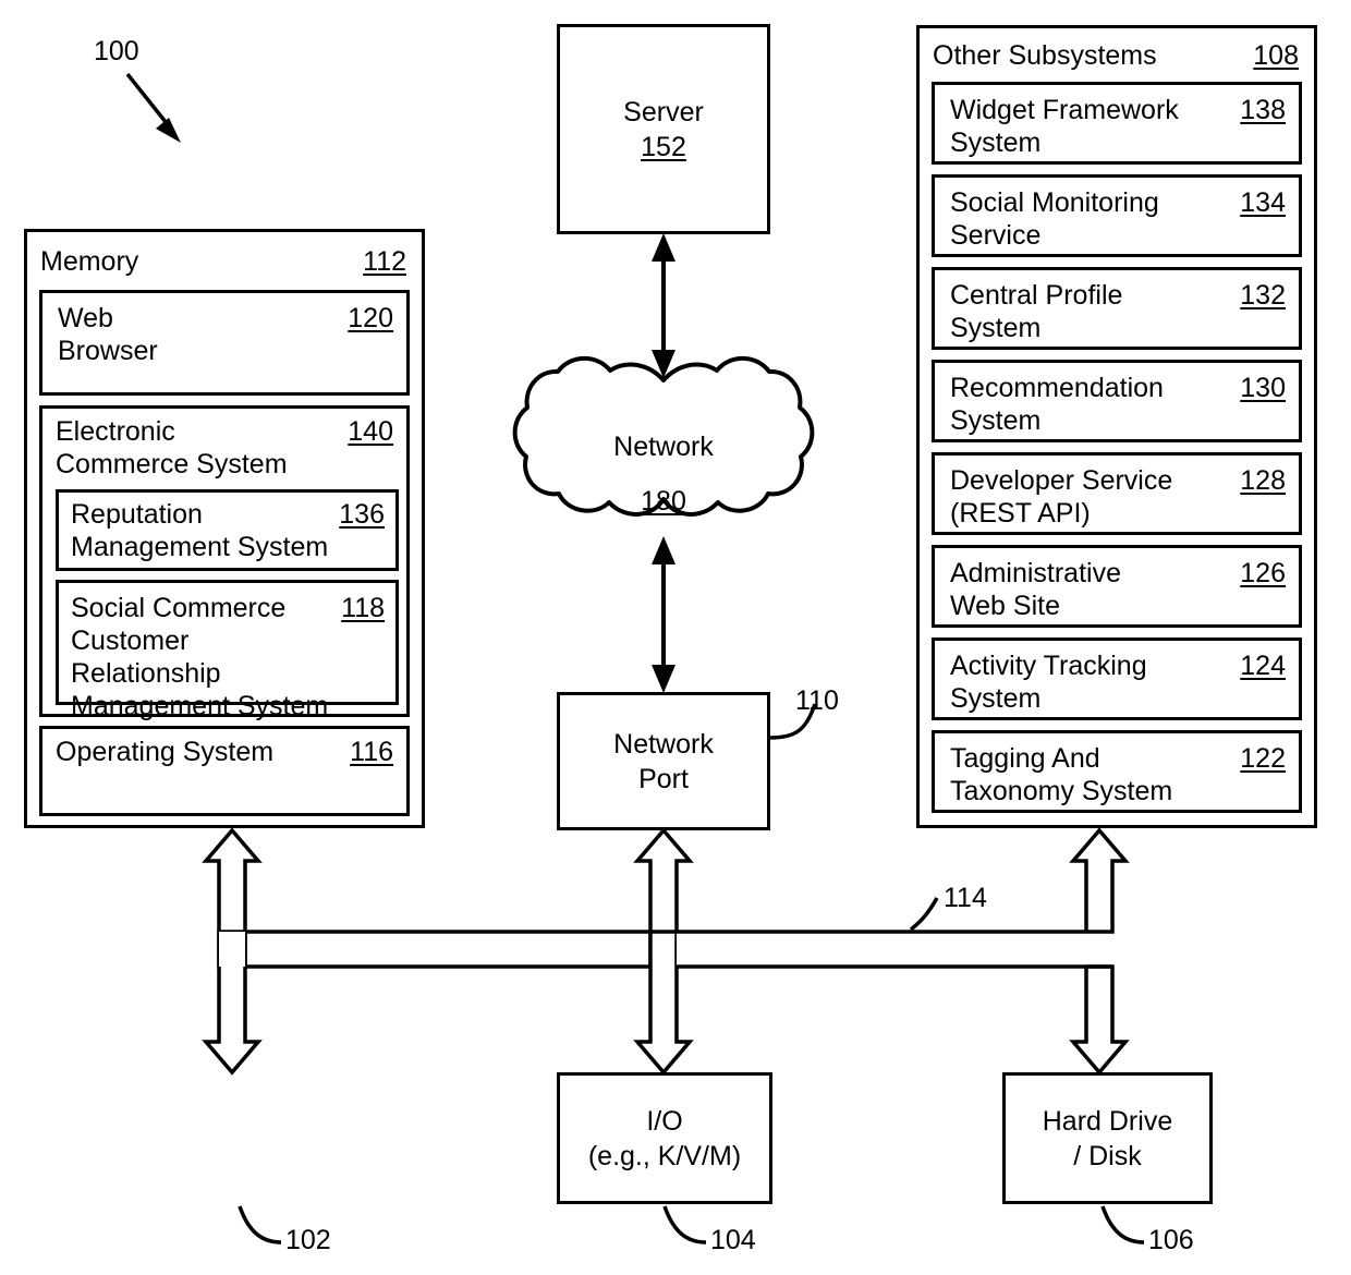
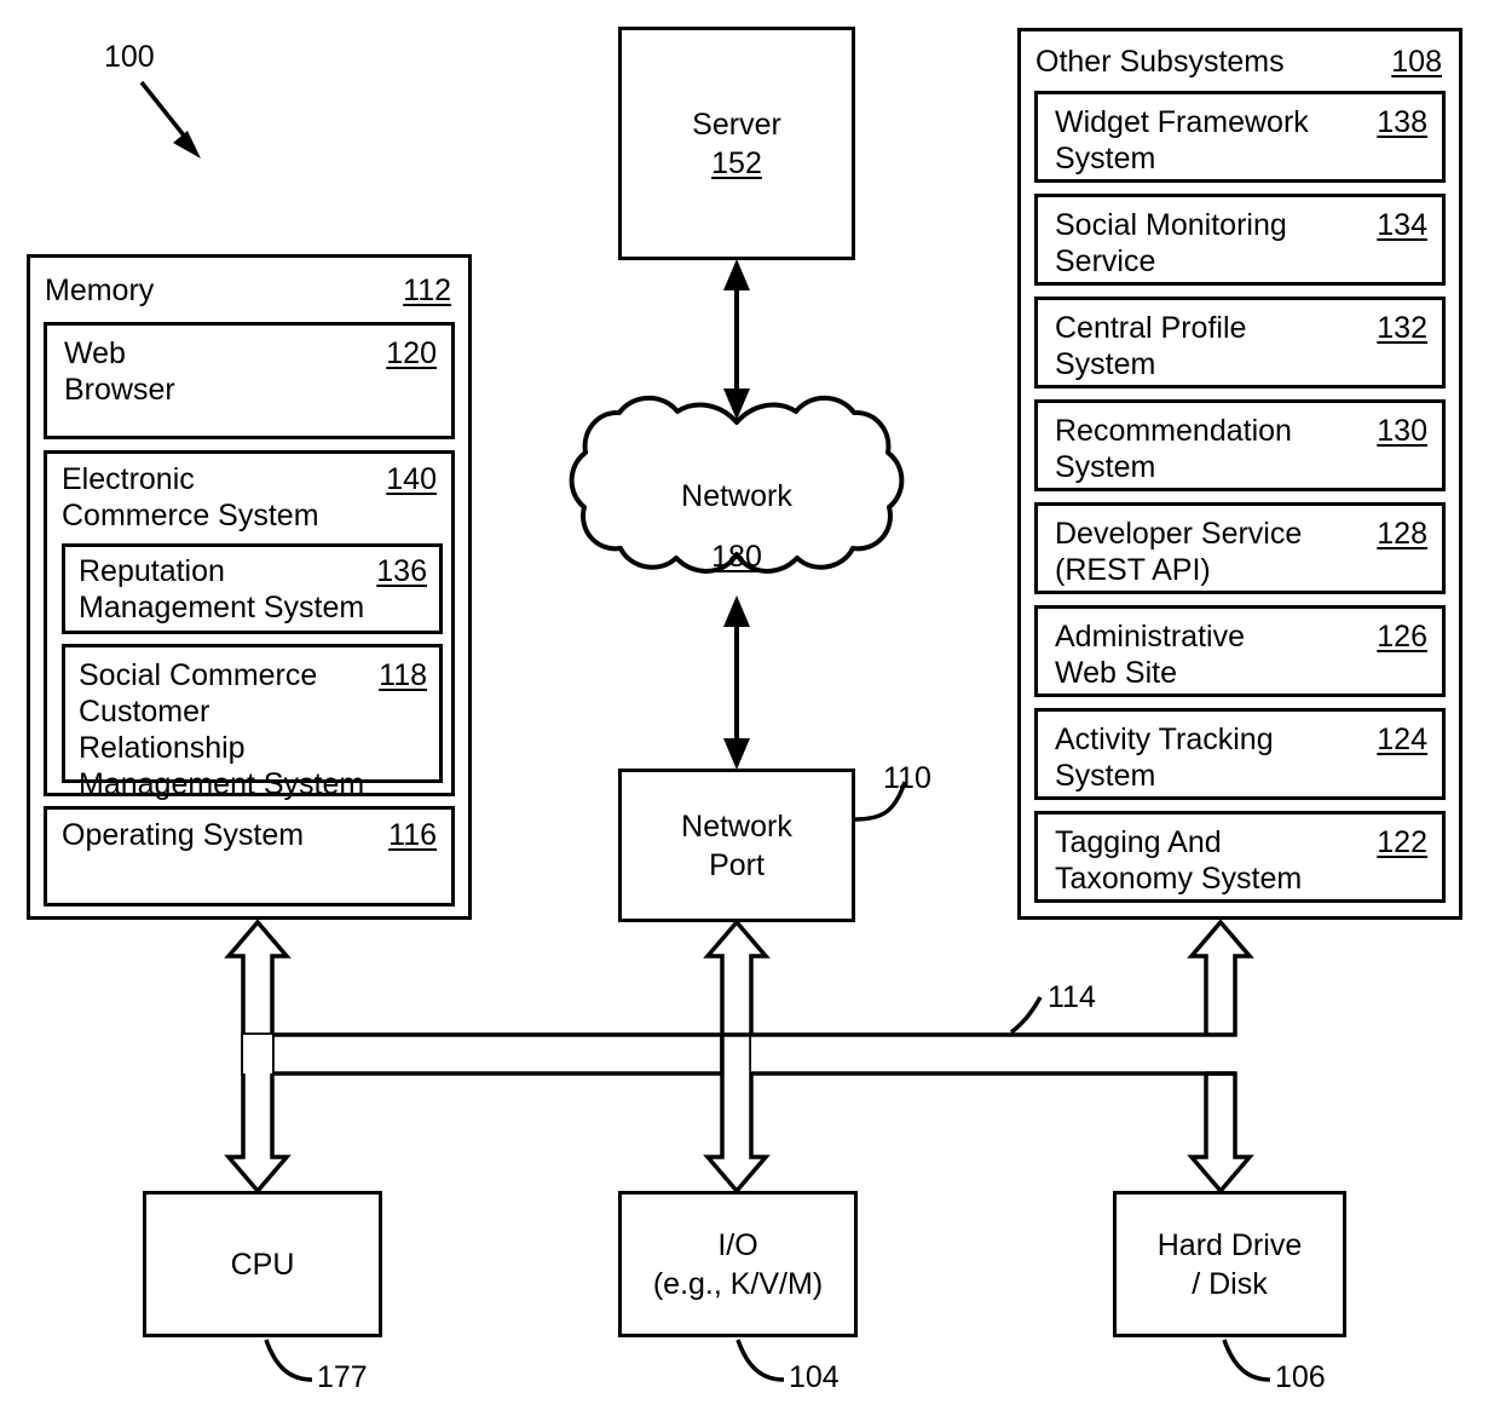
  100
  Memory
  112
  Web
  Browser
  120
  Electronic
  Commerce System
  140
  Reputation
  Management System
  136
  Social Commerce
  Customer Relationship
  Management System
  118
  Operating System
  116
  Other Subsystems
  108
  Widget Framework
  System
  138
  Social Monitoring
  Service
  134
  Central Profile
  System
  132
  Recommendation
  System
  130
  Developer Service
  (REST API)
  128
  Administrative
  Web Site
  126
  Activity Tracking
  System
  124
  Tagging And
  Taxonomy System
  122
  Server
  152
  Network
  180
  Network
  Port
  110
  114
+ CPU
- 102
+ 177
  I/O
  (e.g., K/V/M)
  104
  Hard Drive
  / Disk
  106
